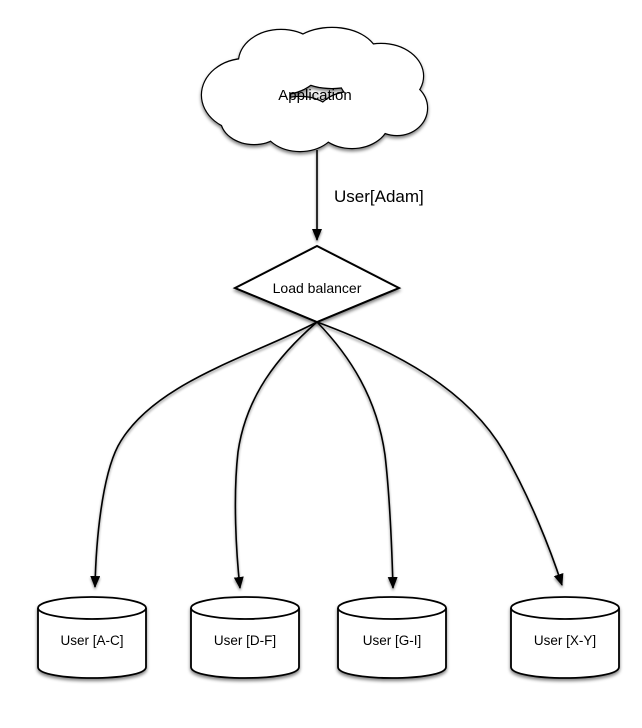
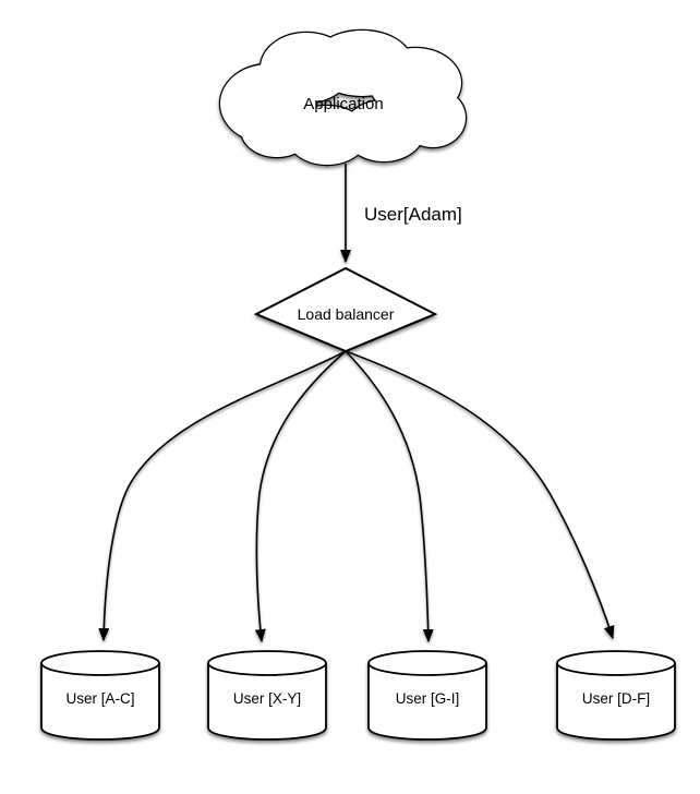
  User[Adam]
  Application
  Load balancer
  User [A-C]
- User [D-F]
+ User [X-Y]
  User [G-I]
- User [X-Y]
+ User [D-F]
